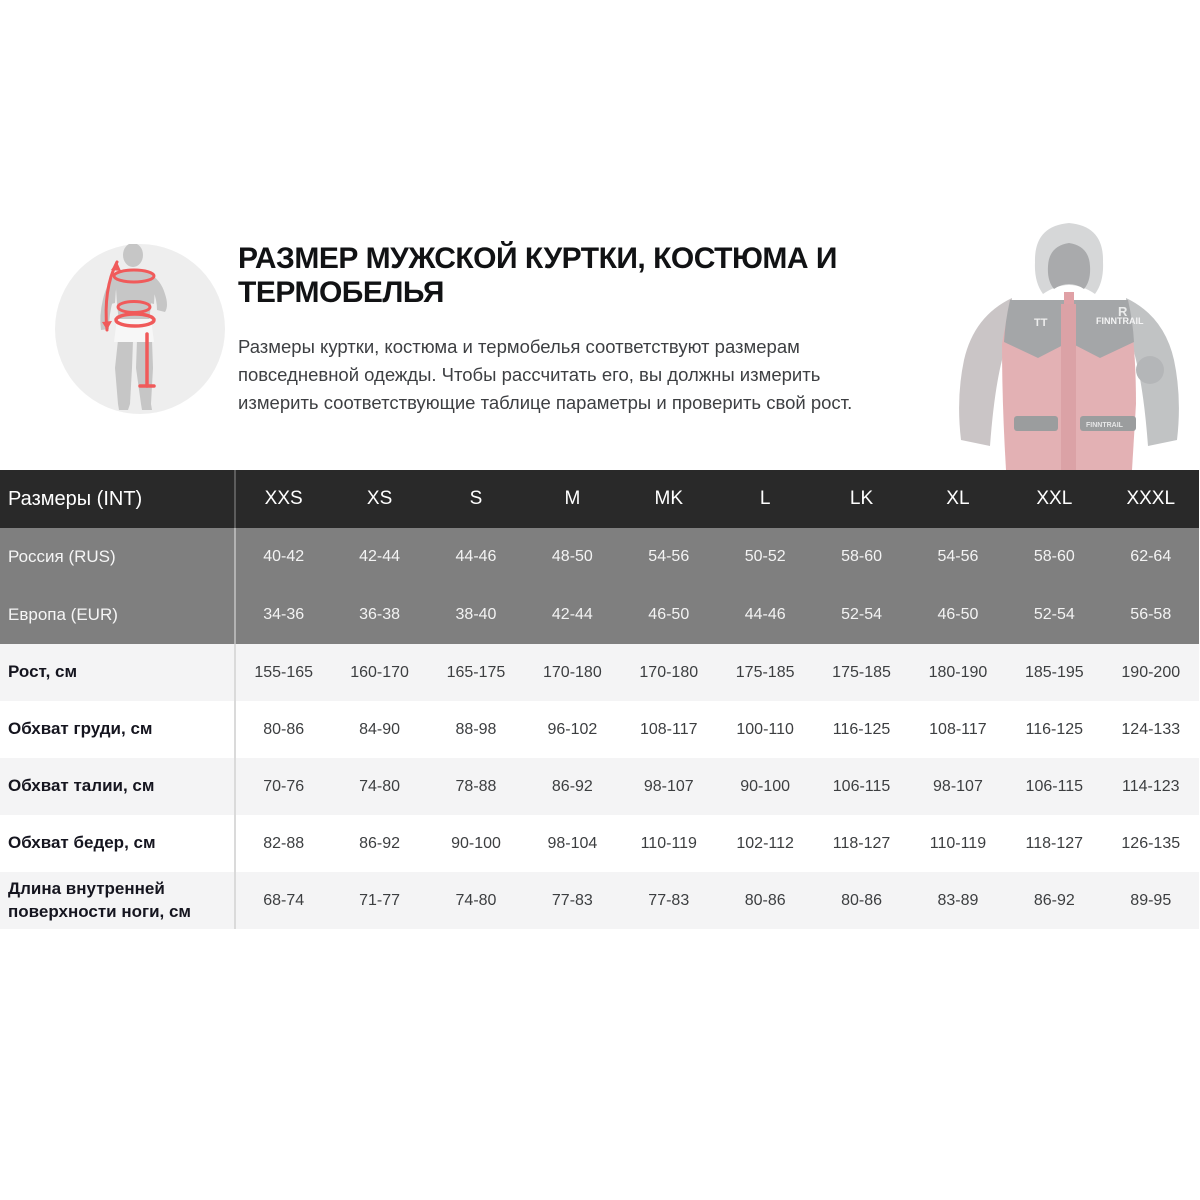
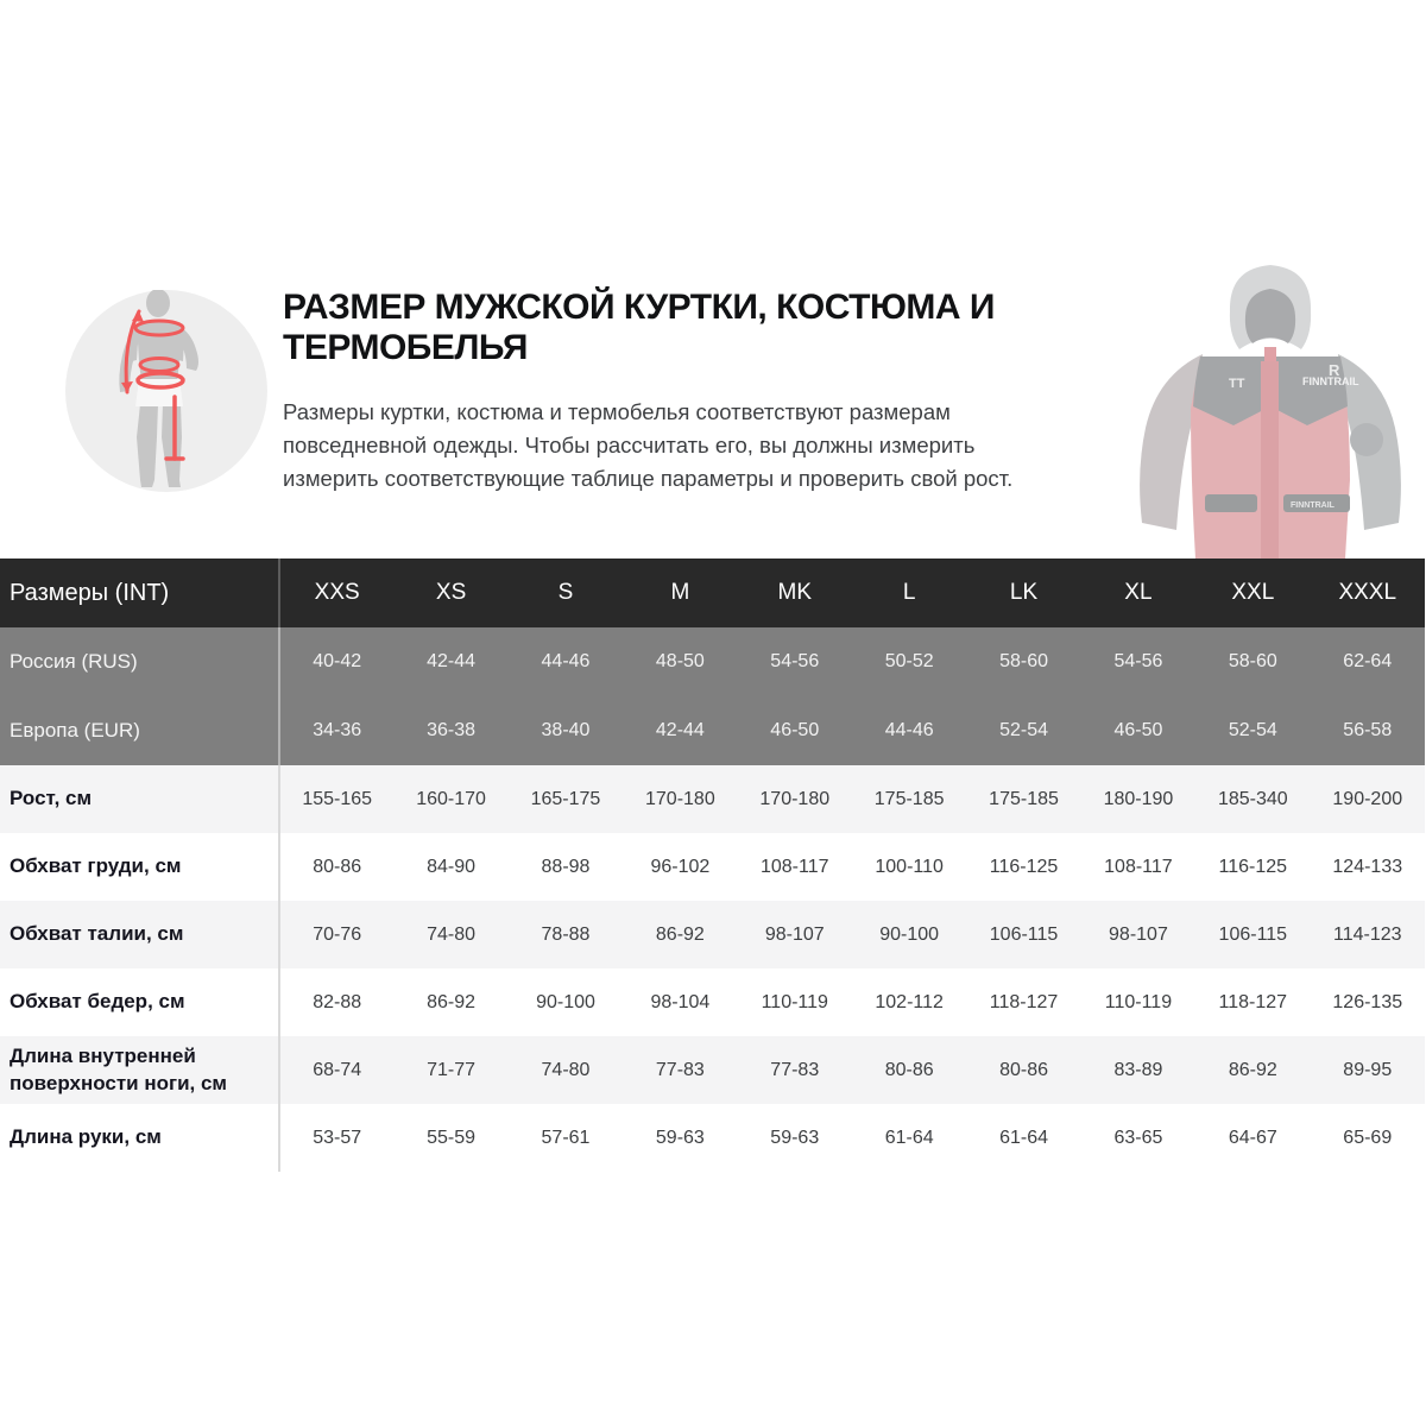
  РАЗМЕР МУЖСКОЙ КУРТКИ, КОСТЮМА И ТЕРМОБЕЛЬЯ
  Размеры куртки, костюма и термобелья соответствуют размерам повседневной одежды. Чтобы рассчитать его, вы должны измерить измерить соответствующие таблице параметры и проверить свой рост.
  FINNTRAIL
  TT
  R
  Размеры (INT)	XXS	XS	S	M	MK	L	LK	XL	XXL	XXXL
  Россия (RUS)	40-42	42-44	44-46	48-50	54-56	50-52	58-60	54-56	58-60	62-64
  Европа (EUR)	34-36	36-38	38-40	42-44	46-50	44-46	52-54	46-50	52-54	56-58
- Рост, см	155-165	160-170	165-175	170-180	170-180	175-185	175-185	180-190	185-195	190-200
+ Рост, см	155-165	160-170	165-175	170-180	170-180	175-185	175-185	180-190	185-340	190-200
  Обхват груди, см	80-86	84-90	88-98	96-102	108-117	100-110	116-125	108-117	116-125	124-133
  Обхват талии, см	70-76	74-80	78-88	86-92	98-107	90-100	106-115	98-107	106-115	114-123
  Обхват бедер, см	82-88	86-92	90-100	98-104	110-119	102-112	118-127	110-119	118-127	126-135
  Длина внутренней поверхности ноги, см	68-74	71-77	74-80	77-83	77-83	80-86	80-86	83-89	86-92	89-95
+ Длина руки, см	53-57	55-59	57-61	59-63	59-63	61-64	61-64	63-65	64-67	65-69
